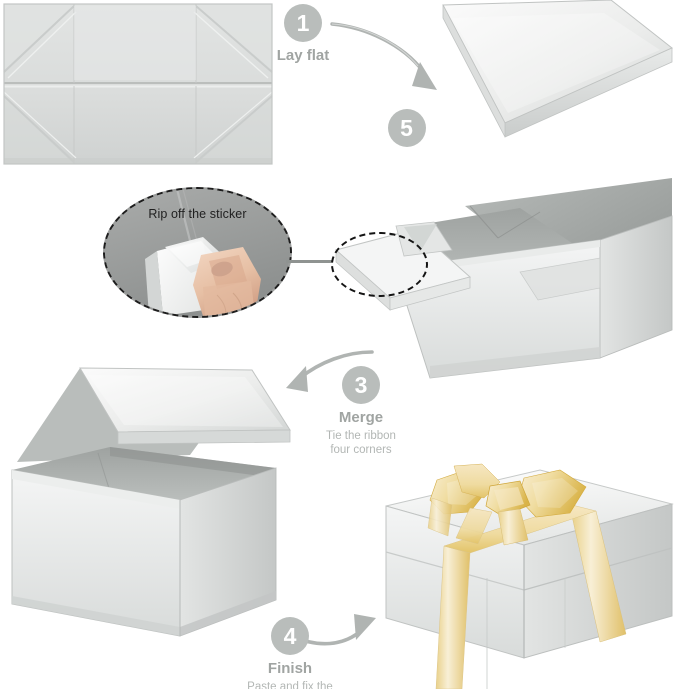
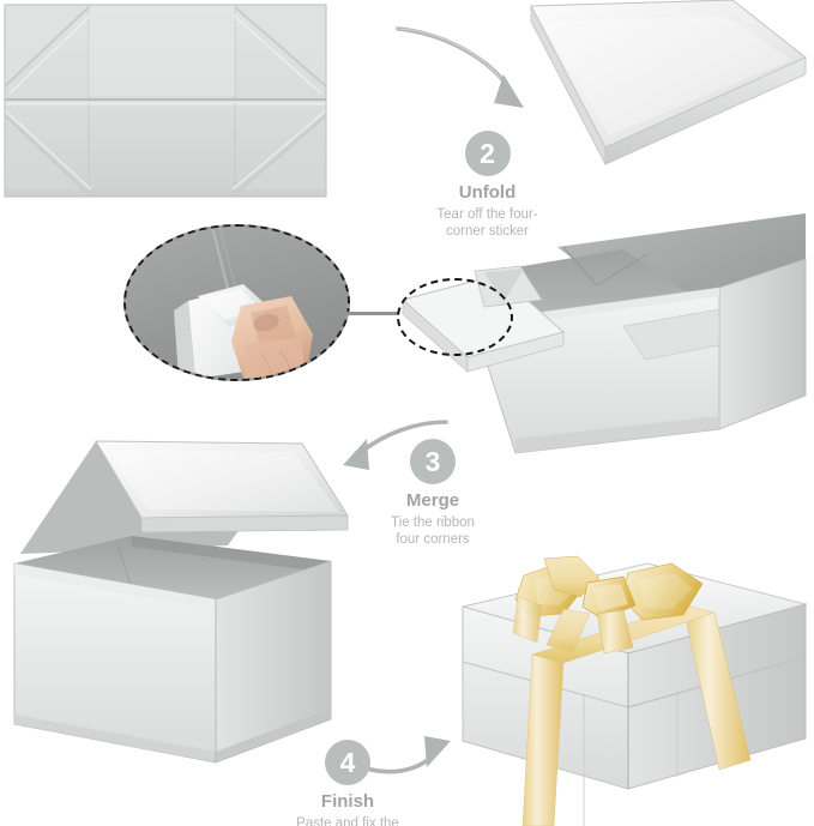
- Rip off the sticker
- 1
- Lay flat
- 5
+ 2
+ Unfold
+ Tear off the four-
+ corner sticker
  3
  Merge
  Tie the ribbon
  four corners
  4
  Finish
  Paste and fix the
